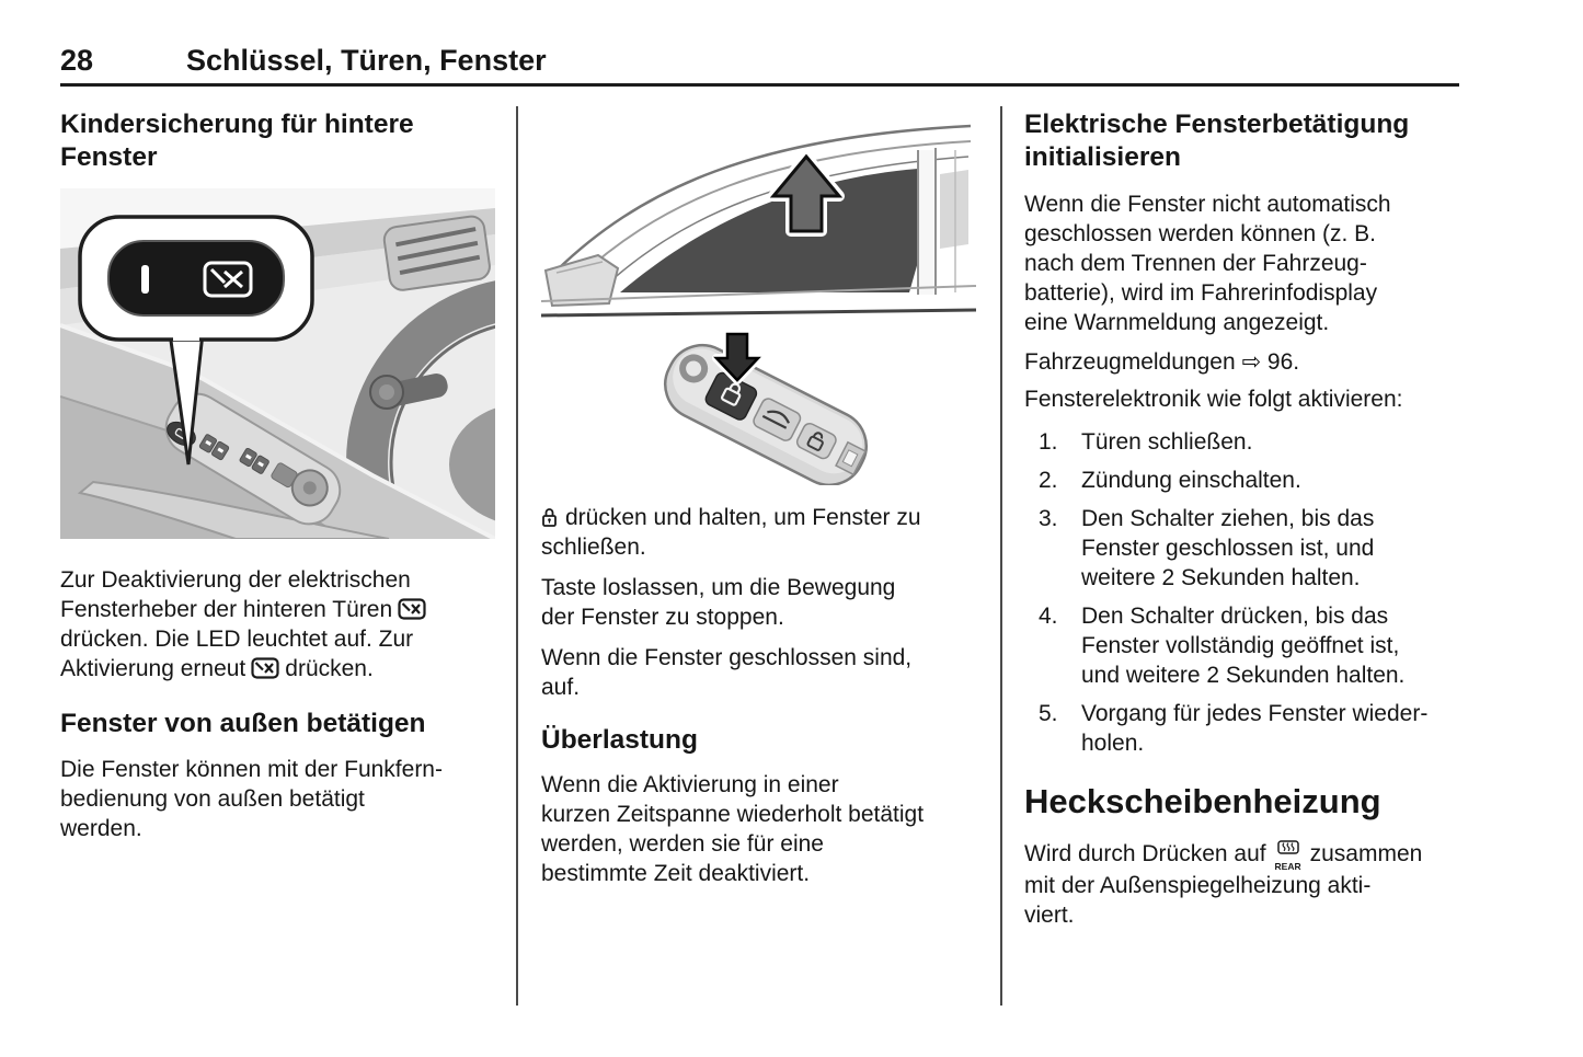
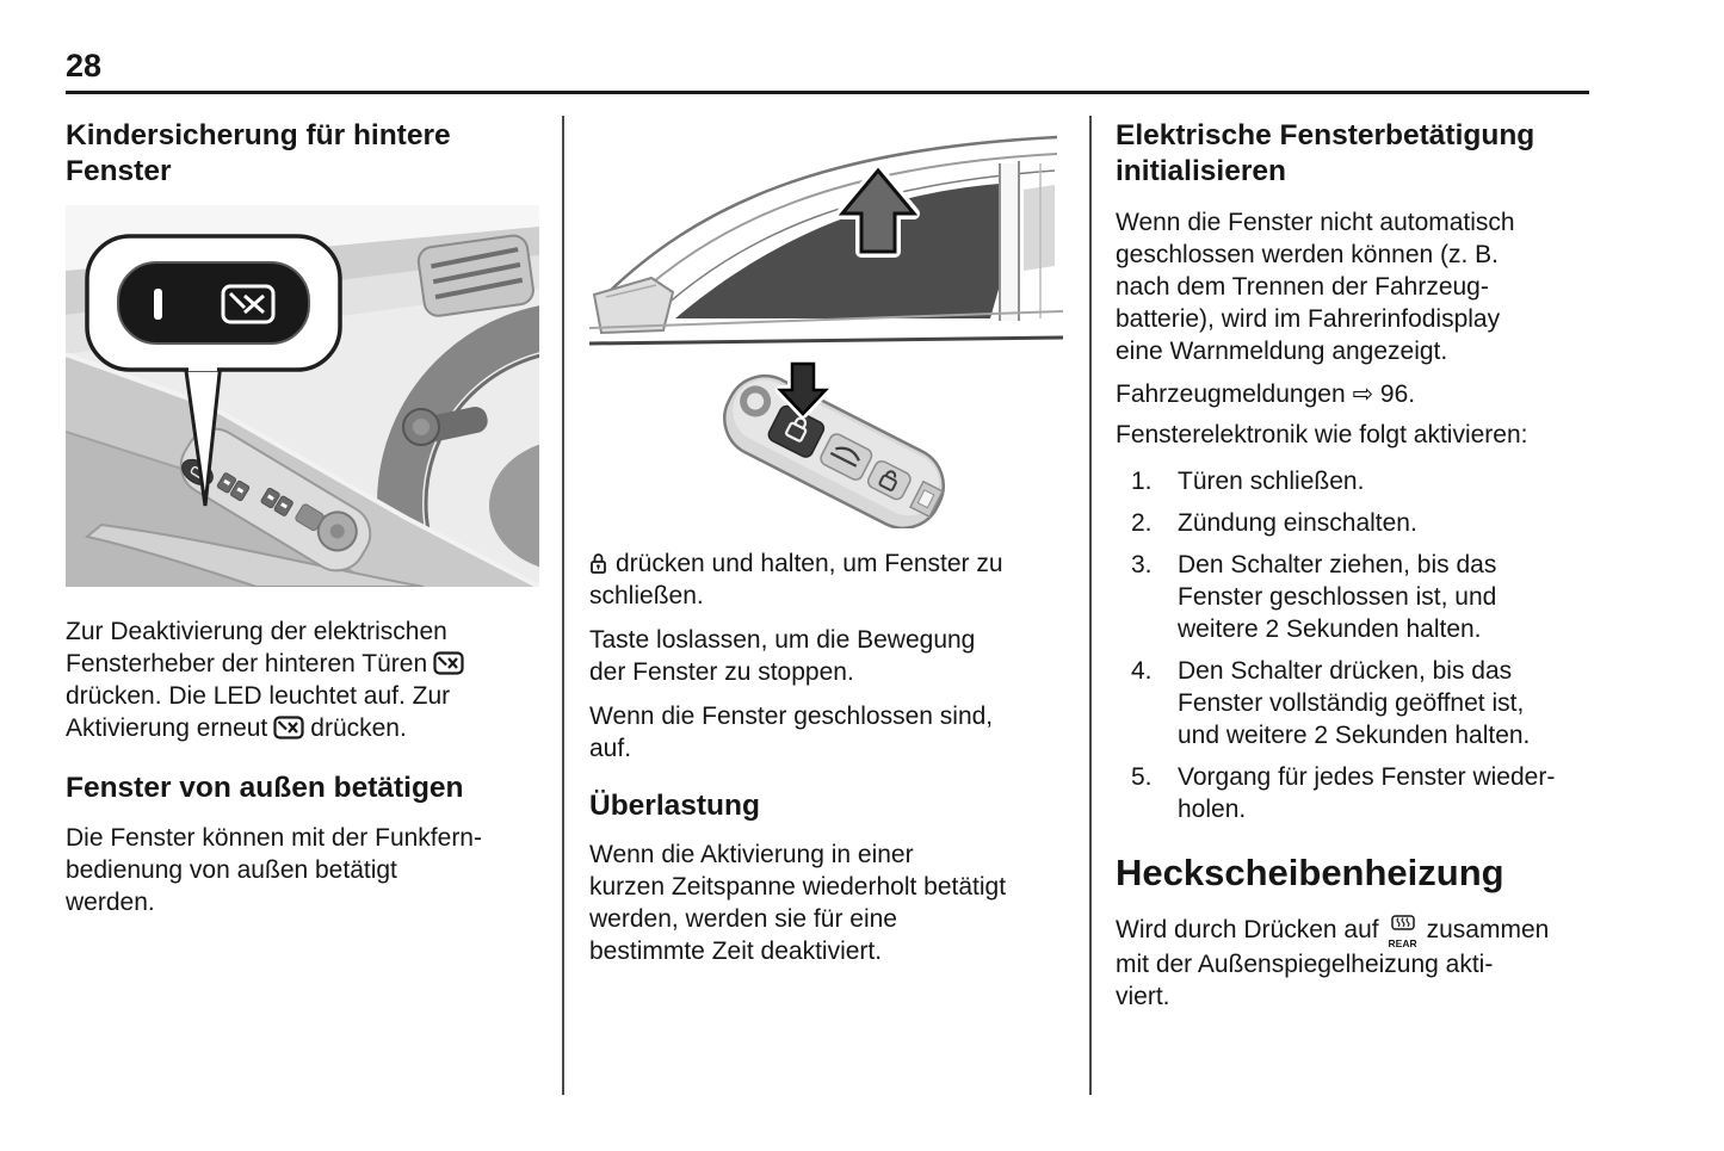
  28
- Schlüssel, Türen, Fenster
  Kindersicherung für hintere Fenster
  Zur Deaktivierung der elektrischen
  Fensterheber der hinteren Türen
  drücken. Die LED leuchtet auf. Zur
  Aktivierung erneut drücken.
  Fenster von außen betätigen
  Die Fenster können mit der Funkfern-
  bedienung von außen betätigt
  werden.
  drücken und halten, um Fenster zu
  schließen.
  Taste loslassen, um die Bewegung
  der Fenster zu stoppen.
  Wenn die Fenster geschlossen sind,
  auf.
  Überlastung
  Wenn die Aktivierung in einer
  kurzen Zeitspanne wiederholt betätigt
  werden, werden sie für eine
  bestimmte Zeit deaktiviert.
  Elektrische Fensterbetätigung
  initialisieren
  Wenn die Fenster nicht automatisch
  geschlossen werden können (z. B.
  nach dem Trennen der Fahrzeug-
  batterie), wird im Fahrerinfodisplay
  eine Warnmeldung angezeigt.
  Fahrzeugmeldungen ⇨ 96.
  Fensterelektronik wie folgt aktivieren:
  1.
  Türen schließen.
  2.
  Zündung einschalten.
  3.
  Den Schalter ziehen, bis das
  Fenster geschlossen ist, und
  weitere 2 Sekunden halten.
  4.
  Den Schalter drücken, bis das
  Fenster vollständig geöffnet ist,
  und weitere 2 Sekunden halten.
  5.
  Vorgang für jedes Fenster wieder-
  holen.
  Heckscheibenheizung
  Wird durch Drücken auf
  REAR
  zusammen
  mit der Außenspiegelheizung akti-
  viert.
